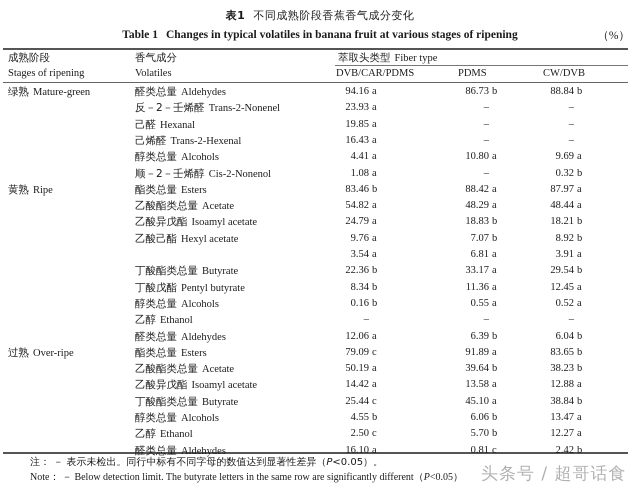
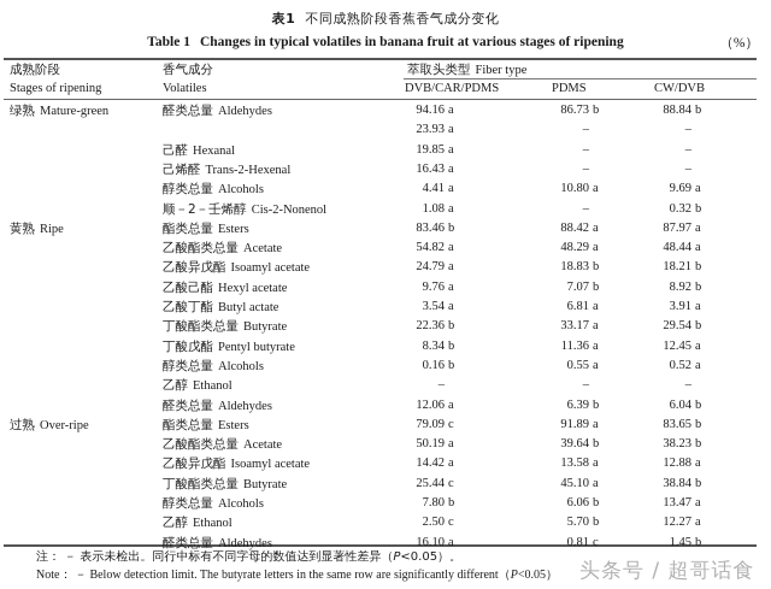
  表1 不同成熟阶段香蕉香气成分变化
  Table 1 Changes in typical volatiles in banana fruit at various stages of ripening
  （%）
  成熟阶段
  Stages of ripening
  香气成分
  Volatiles
  萃取头类型 Fiber type
  DVB/CAR/PDMS
  PDMS
  CW/DVB
  绿熟 Mature-green
  醛类总量 Aldehydes
  94.16 a
  86.73 b
  88.84 b
- 反－2－壬烯醛 Trans-2-Nonenel
  23.93 a
  –
  –
  己醛 Hexanal
  19.85 a
  –
  –
  己烯醛 Trans-2-Hexenal
  16.43 a
  –
  –
  醇类总量 Alcohols
  4.41 a
  10.80 a
  9.69 a
  顺－2－壬烯醇 Cis-2-Nonenol
  1.08 a
  –
  0.32 b
  黄熟 Ripe
  酯类总量 Esters
  83.46 b
  88.42 a
  87.97 a
  乙酸酯类总量 Acetate
  54.82 a
  48.29 a
  48.44 a
  乙酸异戊酯 Isoamyl acetate
  24.79 a
  18.83 b
  18.21 b
  乙酸己酯 Hexyl acetate
  9.76 a
  7.07 b
  8.92 b
+ 乙酸丁酯 Butyl actate
  3.54 a
  6.81 a
  3.91 a
  丁酸酯类总量 Butyrate
  22.36 b
  33.17 a
  29.54 b
  丁酸戊酯 Pentyl butyrate
  8.34 b
  11.36 a
  12.45 a
  醇类总量 Alcohols
  0.16 b
  0.55 a
  0.52 a
  乙醇 Ethanol
  –
  –
  –
  醛类总量 Aldehydes
  12.06 a
  6.39 b
  6.04 b
  过熟 Over-ripe
  酯类总量 Esters
  79.09 c
  91.89 a
  83.65 b
  乙酸酯类总量 Acetate
  50.19 a
  39.64 b
  38.23 b
  乙酸异戊酯 Isoamyl acetate
  14.42 a
  13.58 a
  12.88 a
  丁酸酯类总量 Butyrate
  25.44 c
  45.10 a
  38.84 b
  醇类总量 Alcohols
- 4.55 b
+ 7.80 b
  6.06 b
  13.47 a
  乙醇 Ethanol
  2.50 c
  5.70 b
  12.27 a
  醛类总量 Aldehydes
  16.10 a
  0.81 c
- 2.42 b
+ 1.45 b
  注： － 表示未检出。同行中标有不同字母的数值达到显著性差异（P<0.05）。
  Note： － Below detection limit. The butyrate letters in the same row are significantly different（P<0.05）
  头条号 / 超哥话食
